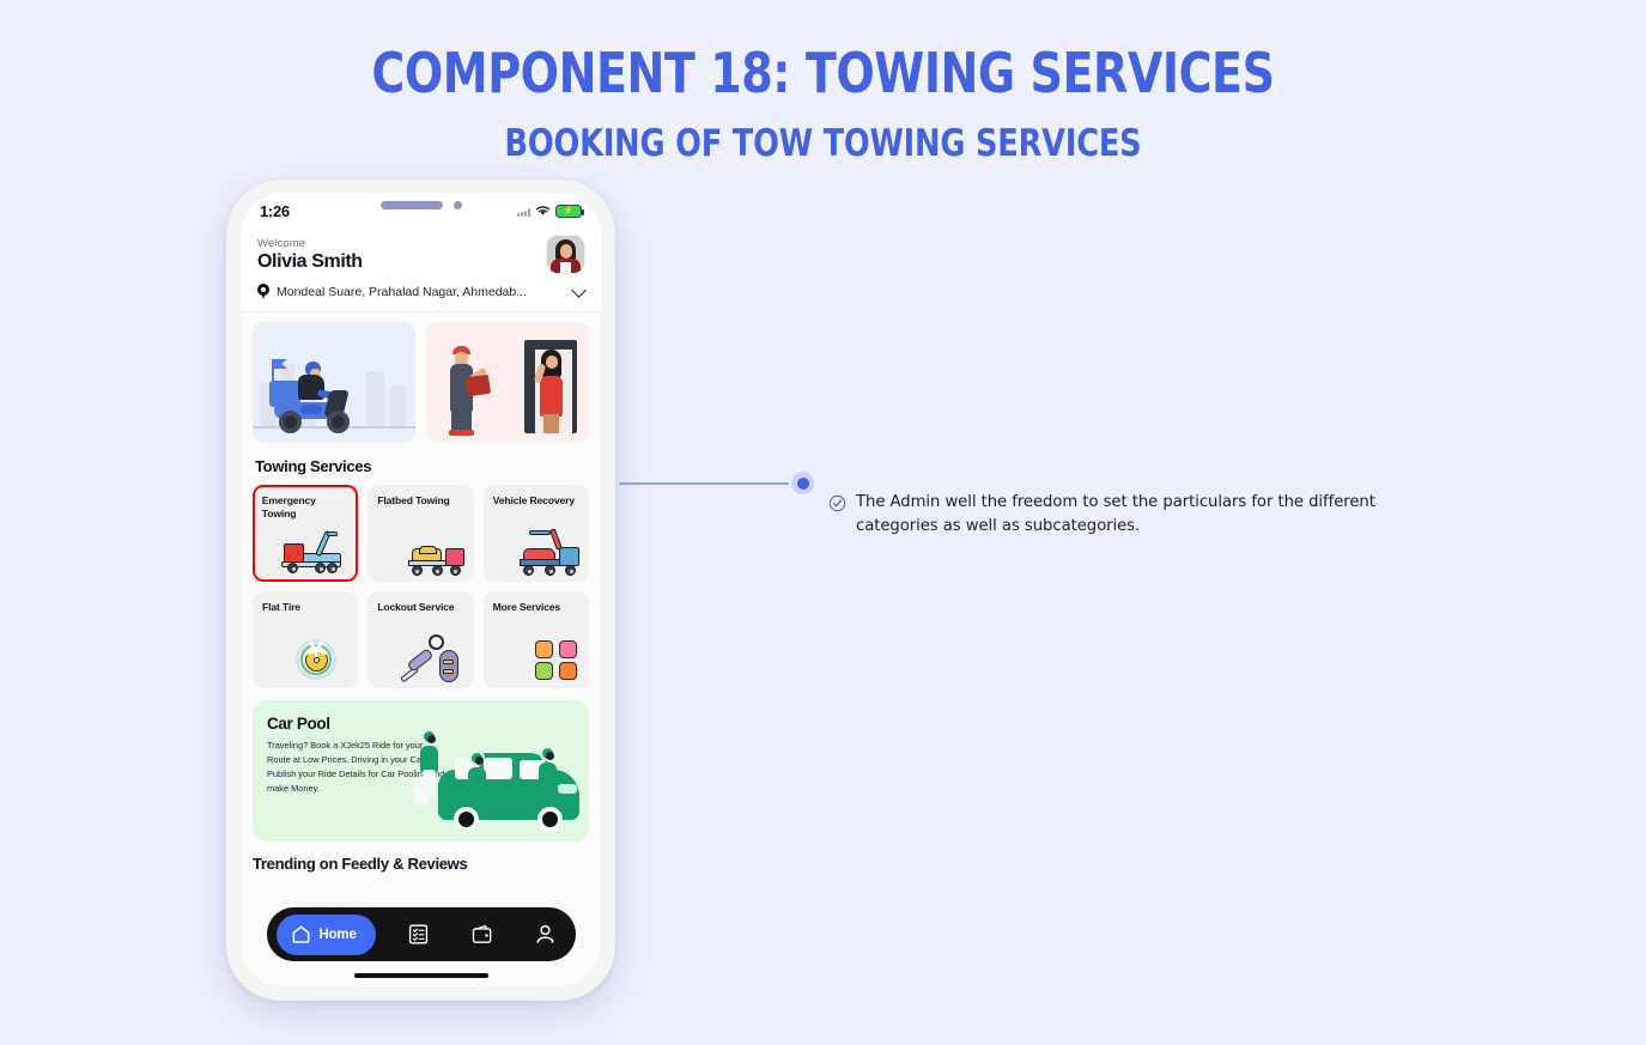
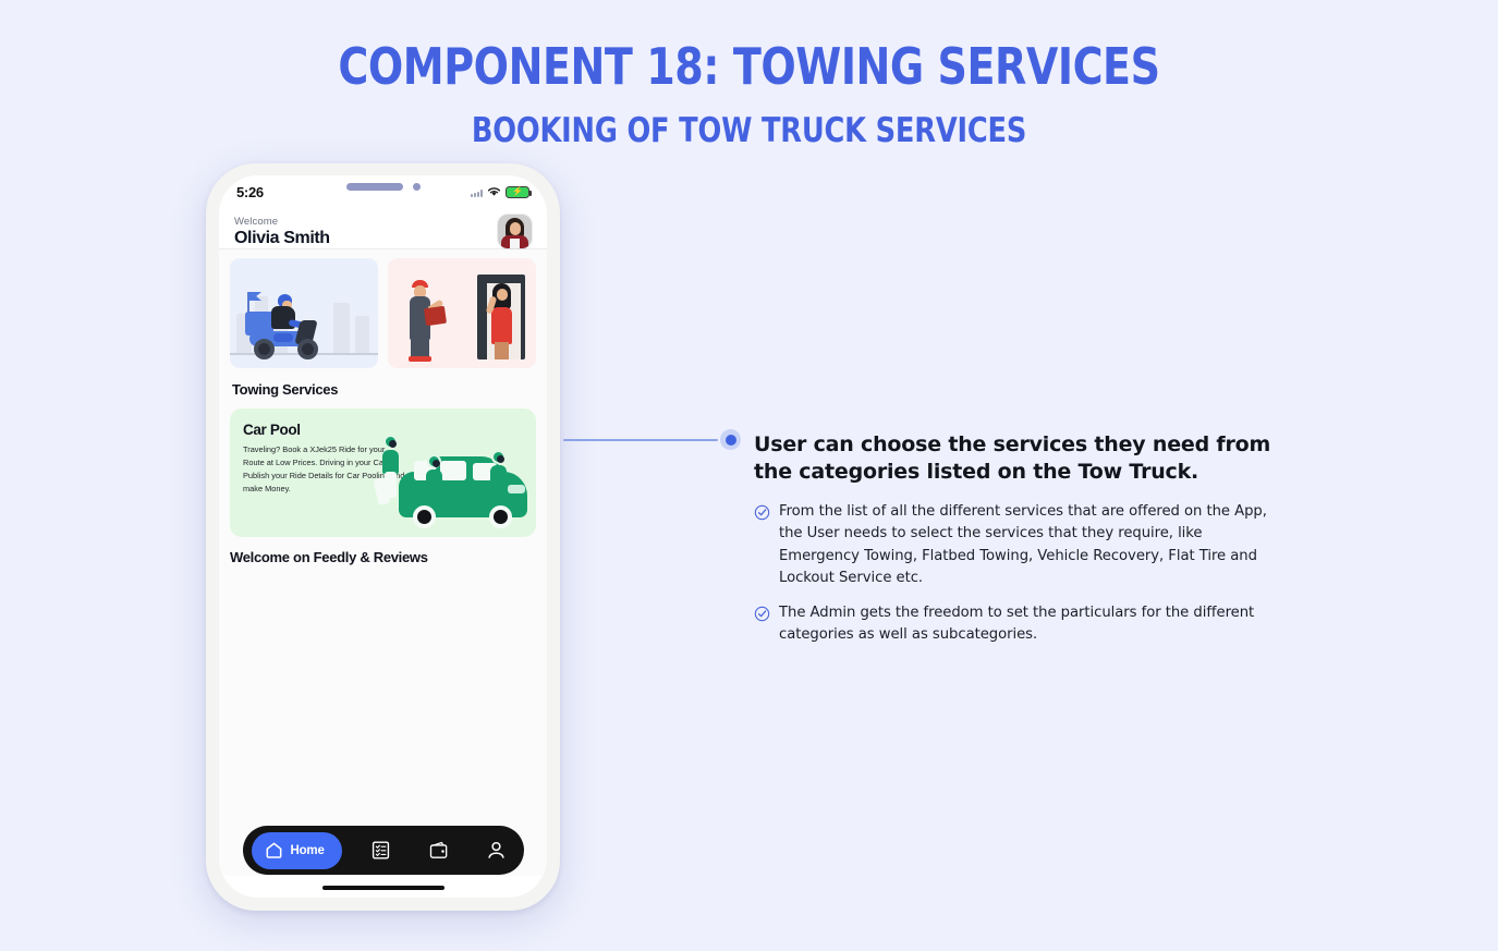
  COMPONENT 18: TOWING SERVICES
- BOOKING OF TOW TOWING SERVICES
+ BOOKING OF TOW TRUCK SERVICES
- 1:26
+ 5:26
  ⚡
  Welcome
  Olivia Smith
- Mondeal Suare, Prahalad Nagar, Ahmedab...
  Towing Services
- Emergency Towing
- Flatbed Towing
- Vehicle Recovery
- Flat Tire
- Lockout Service
- More Services
  Car Pool
  Traveling? Book a XJek25 Ride for your Route at Low Prices. Driving in your Ca Publish your Ride Details for Car Poolinn make Money.
- Trending on Feedly & Reviews
+ Welcome on Feedly & Reviews
  Home
+ User can choose the services they need from the categories listed on the Tow Truck.
+ From the list of all the different services that are offered on the App, the User needs to select the services that they require, like Emergency Towing, Flatbed Towing, Vehicle Recovery, Flat Tire and Lockout Service etc.
- The Admin well the freedom to set the particulars for the different categories as well as subcategories.
+ The Admin gets the freedom to set the particulars for the different categories as well as subcategories.
